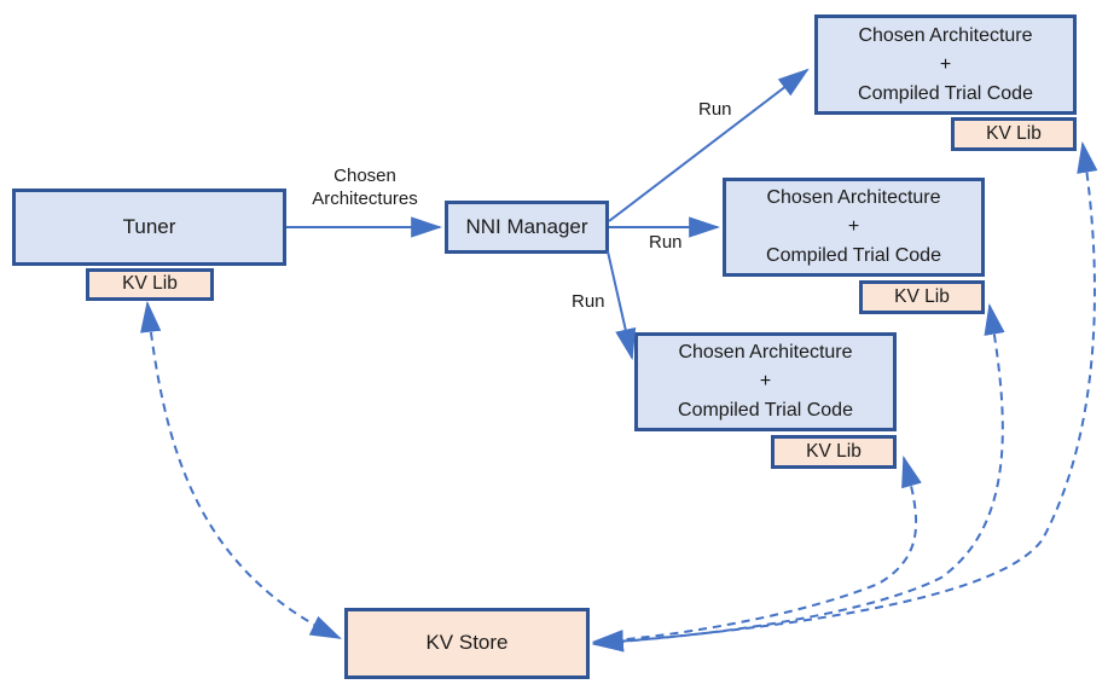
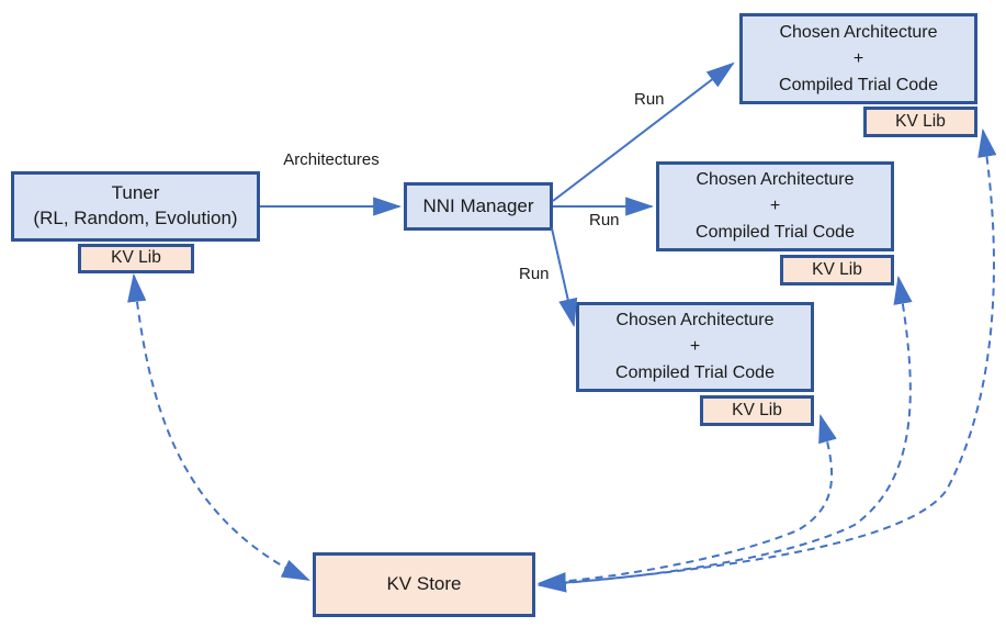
  Tuner
+ (RL, Random, Evolution)
  KV Lib
  NNI Manager
  Chosen Architecture
  +
  Compiled Trial Code
  KV Lib
  Chosen Architecture
  +
  Compiled Trial Code
  KV Lib
  Chosen Architecture
  +
  Compiled Trial Code
  KV Lib
  KV Store
- Chosen
  Architectures
  Run
  Run
  Run
